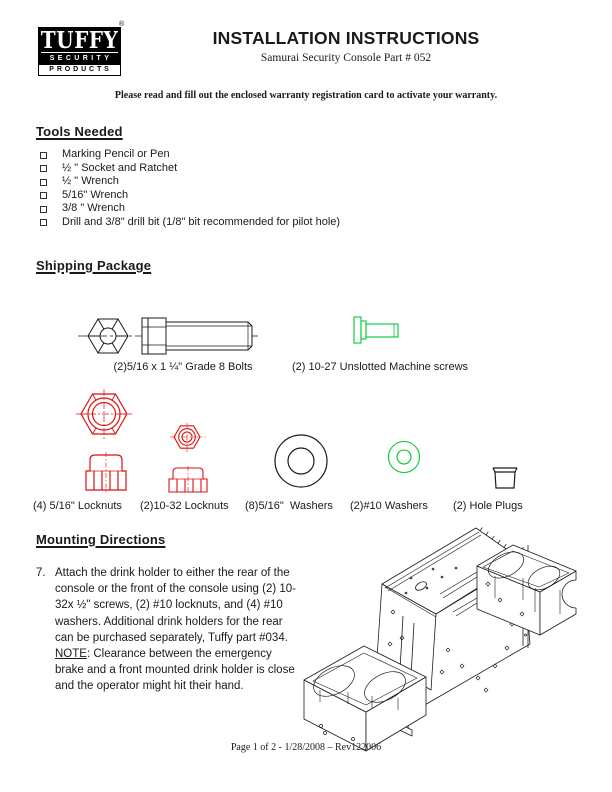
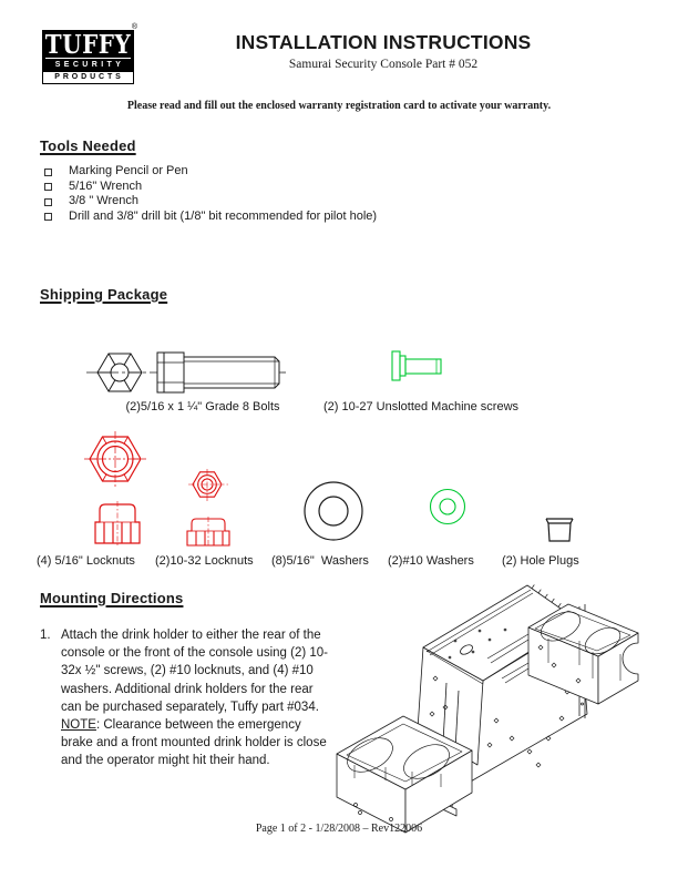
  TUFFY
  INSTALLATION INSTRUCTIONS
  Samurai Security Console Part # 052
  Please read and fill out the enclosed warranty registration card to activate your warranty.
  Tools Needed
  Marking Pencil or Pen
- ½ " Socket and Ratchet
- ½ " Wrench
  5/16" Wrench
  3/8 " Wrench
  Drill and 3/8" drill bit (1/8" bit recommended for pilot hole)
  Shipping Package
  (2)5/16 x 1 ¼" Grade 8 Bolts
  (2) 10-27 Unslotted Machine screws
  (4) 5/16" Locknuts
  (2)10-32 Locknuts
  (8)5/16" Washers
  (2)#10 Washers
  (2) Hole Plugs
  Mounting Directions
- 7.
+ 1.
  Attach the drink holder to either the rear of the console or the front of the console using (2) 10-32x ½" screws, (2) #10 locknuts, and (4) #10 washers. Additional drink holders for the rear can be purchased separately, Tuffy part #034. NOTE: Clearance between the emergency brake and a front mounted drink holder is close and the operator might hit their hand.
  Page 1 of 2 - 1/28/2008 – Rev122006
